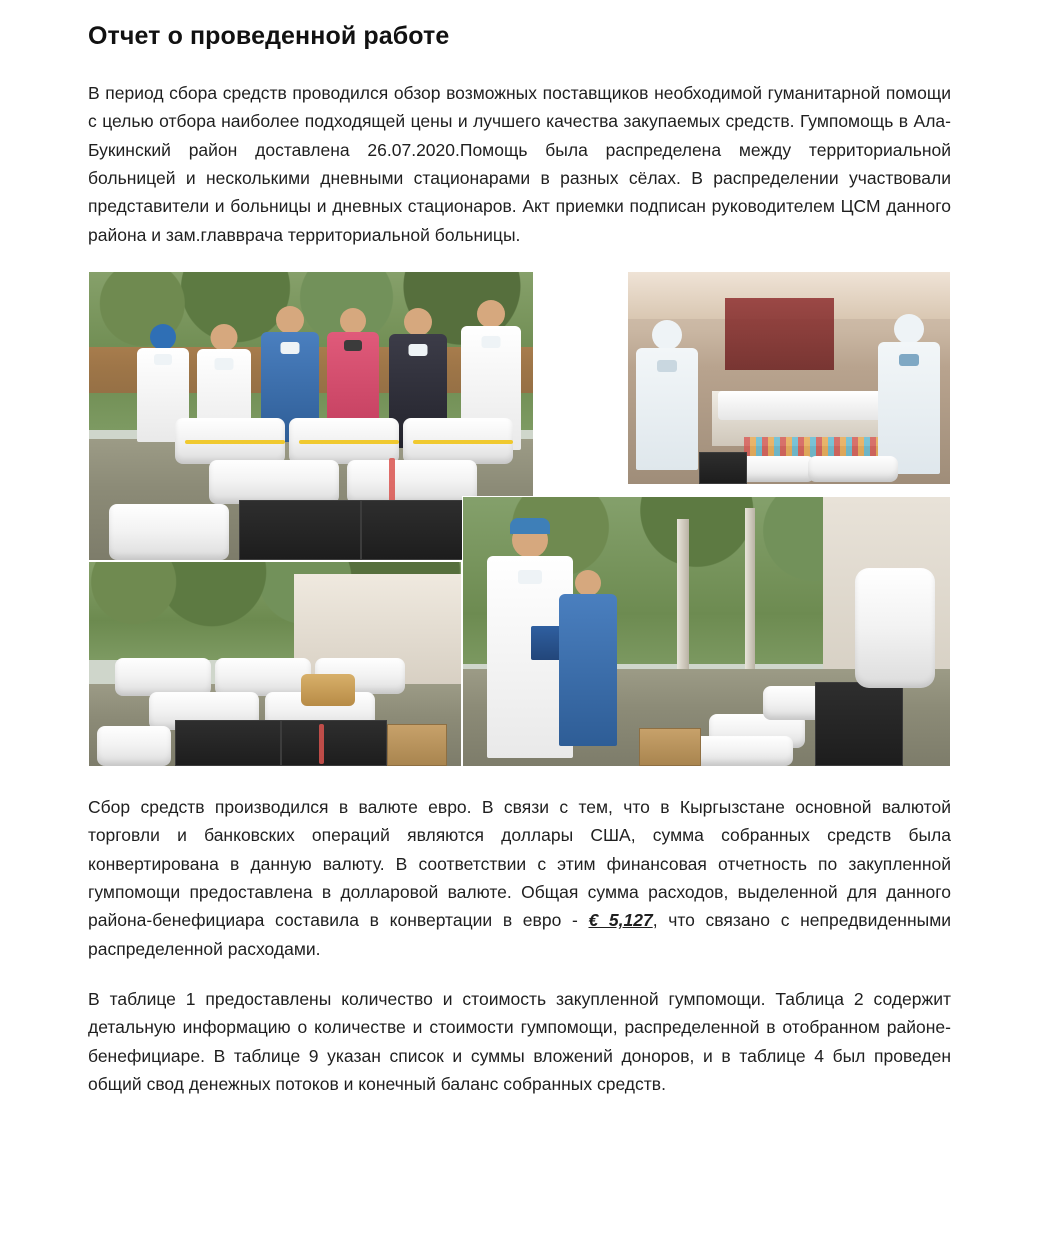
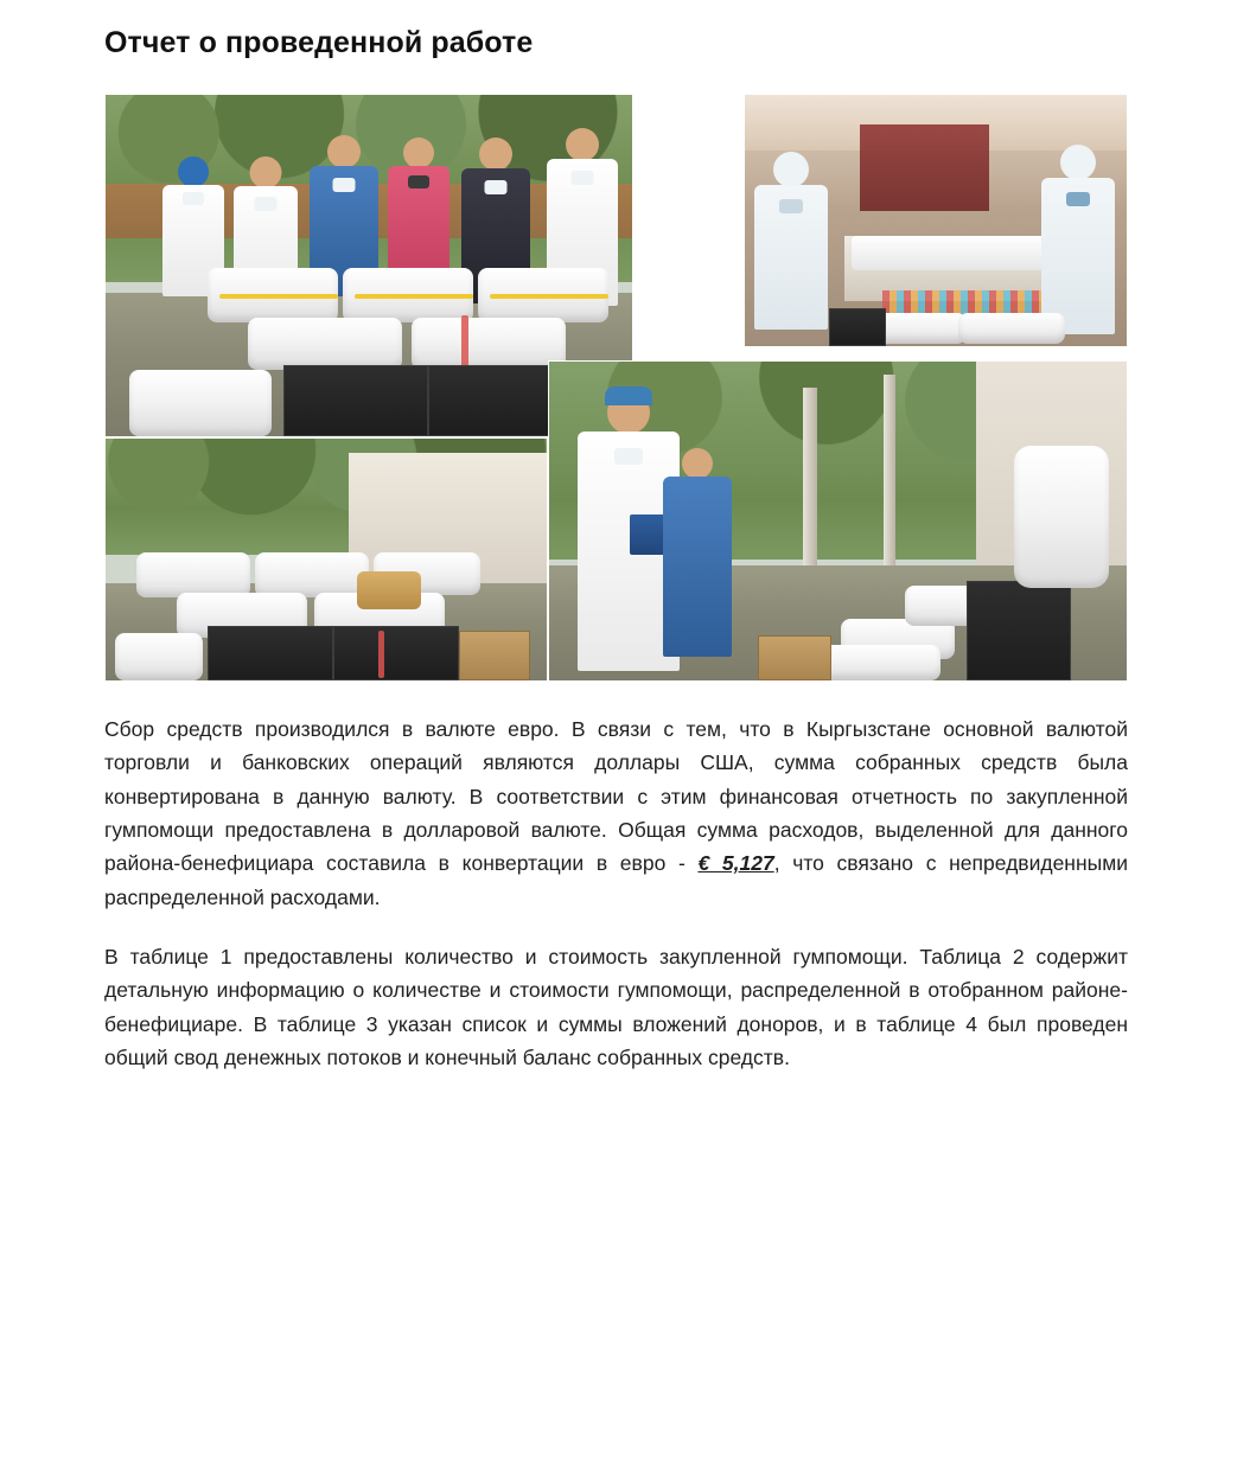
  Отчет о проведенной работе
- В период сбора средств проводился обзор возможных поставщиков необходимой гуманитарной помощи с целью отбора наиболее подходящей цены и лучшего качества закупаемых средств. Гумпомощь в Ала-Букинский район доставлена 26.07.2020.Помощь была распределена между территориальной больницей и несколькими дневными стационарами в разных сёлах. В распределении участвовали представители и больницы и дневных стационаров. Акт приемки подписан руководителем ЦСМ данного района и зам.главврача территориальной больницы.
  Сбор средств производился в валюте евро. В связи с тем, что в Кыргызстане основной валютой торговли и банковских операций являются доллары США, сумма собранных средств была конвертирована в данную валюту. В соответствии с этим финансовая отчетность по закупленной гумпомощи предоставлена в долларовой валюте. Общая сумма расходов, выделенной для данного района-бенефициара составила в конвертации в евро - € 5,127, что связано с непредвиденными распределенной расходами.
- В таблице 1 предоставлены количество и стоимость закупленной гумпомощи. Таблица 2 содержит детальную информацию о количестве и стоимости гумпомощи, распределенной в отобранном районе-бенефициаре. В таблице 9 указан список и суммы вложений доноров, и в таблице 4 был проведен общий свод денежных потоков и конечный баланс собранных средств.
+ В таблице 1 предоставлены количество и стоимость закупленной гумпомощи. Таблица 2 содержит детальную информацию о количестве и стоимости гумпомощи, распределенной в отобранном районе-бенефициаре. В таблице 3 указан список и суммы вложений доноров, и в таблице 4 был проведен общий свод денежных потоков и конечный баланс собранных средств.
